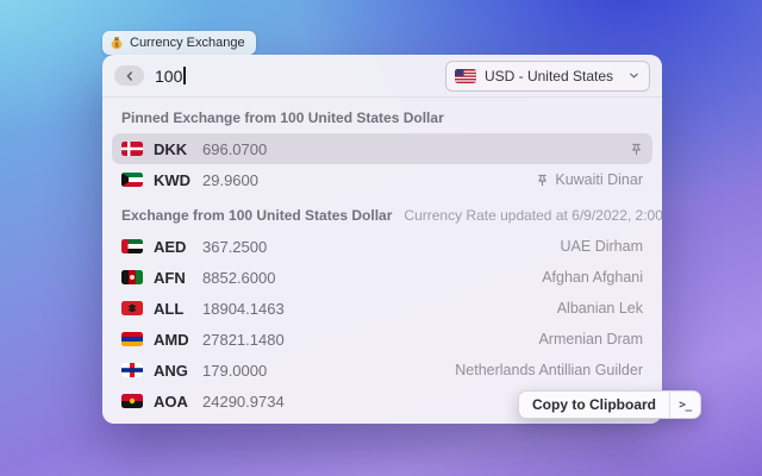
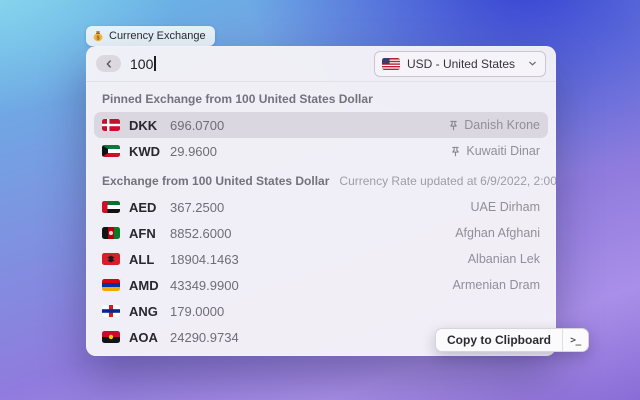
  Currency Exchange
  100
  USD - United States
  Pinned Exchange from 100 United States Dollar
  DKK
  696.0700
+ Danish Krone
  KWD
  29.9600
  Kuwaiti Dinar
  Exchange from 100 United States Dollar
  Currency Rate updated at 6/9/2022, 2:00
  AED
  367.2500
  UAE Dirham
  AFN
  8852.6000
  Afghan Afghani
  ALL
  18904.1463
  Albanian Lek
  AMD
- 27821.1480
+ 43349.9900
  Armenian Dram
  ANG
  179.0000
- Netherlands Antillian Guilder
  AOA
  24290.9734
  Copy to Clipboard
  >_
